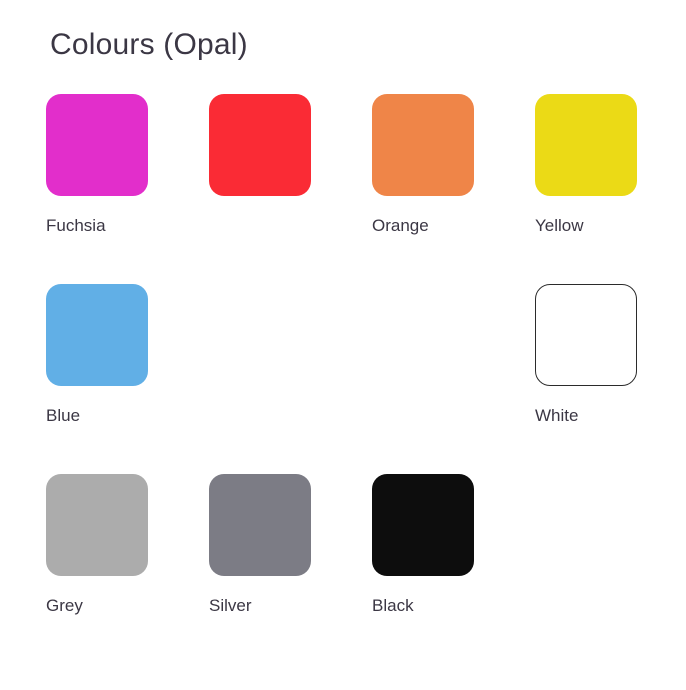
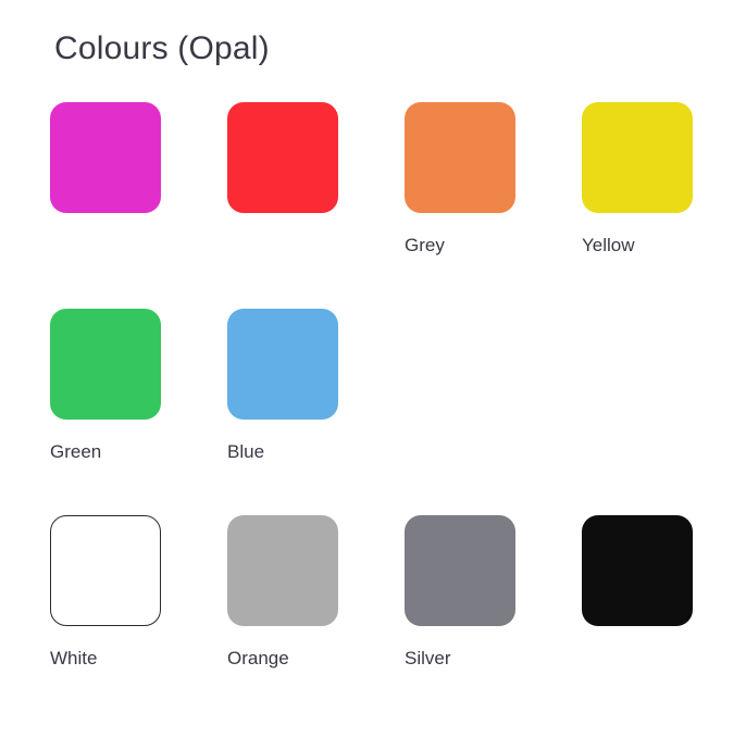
  Colours (Opal)
- Fuchsia
- Orange
+ Grey
  Yellow
+ Green
  Blue
  White
- Grey
+ Orange
  Silver
- Black
